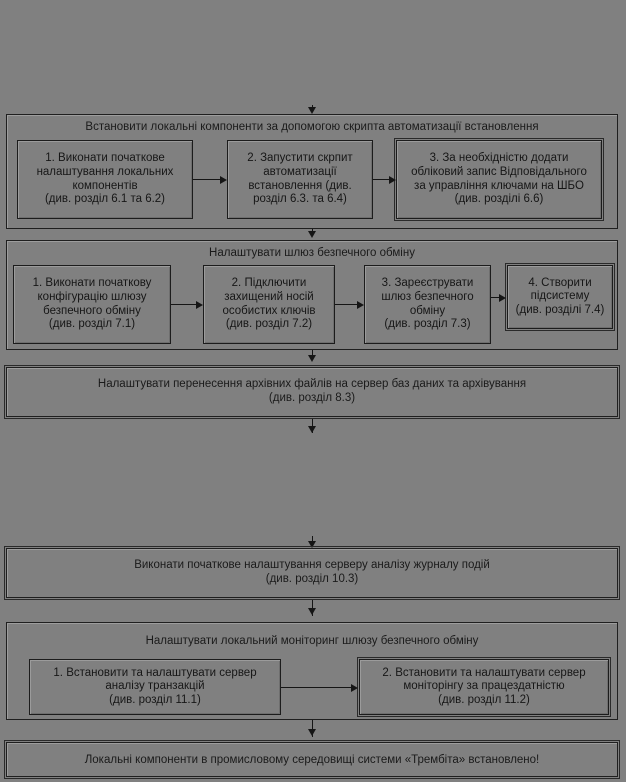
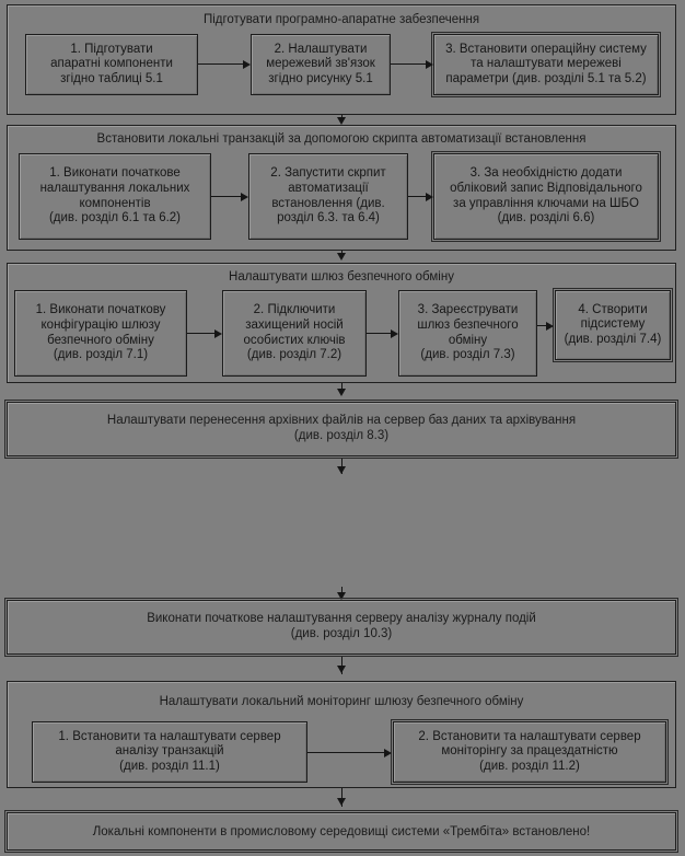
+ Підготувати програмно-апаратне забезпечення
+ 1. Підготувати
+ апаратні компоненти
+ згідно таблиці 5.1
+ 2. Налаштувати
+ мережевий зв'язок
+ згідно рисунку 5.1
+ 3. Встановити операційну систему
+ та налаштувати мережеві
+ параметри (див. розділі 5.1 та 5.2)
- Встановити локальні компоненти за допомогою скрипта автоматизації встановлення
+ Встановити локальні транзакцій за допомогою скрипта автоматизації встановлення
  1. Виконати початкове
  налаштування локальних
  компонентів
  (див. розділ 6.1 та 6.2)
  2. Запустити скрпит
  автоматизації
  встановлення (див.
  розділ 6.3. та 6.4)
  3. За необхідністю додати
  обліковий запис Відповідального
  за управління ключами на ШБО
  (див. розділі 6.6)
  Налаштувати шлюз безпечного обміну
  1. Виконати початкову
  конфігурацію шлюзу
  безпечного обміну
  (див. розділ 7.1)
  2. Підключити
  захищений носій
  особистих ключів
  (див. розділ 7.2)
  3. Зареєструвати
  шлюз безпечного
  обміну
  (див. розділ 7.3)
  4. Створити
  підсистему
  (див. розділі 7.4)
  Налаштувати перенесення архівних файлів на сервер баз даних та архівування
  (див. розділ 8.3)
  Виконати початкове налаштування серверу аналізу журналу подій
  (див. розділ 10.3)
  Налаштувати локальний моніторинг шлюзу безпечного обміну
  1. Встановити та налаштувати сервер
  аналізу транзакцій
  (див. розділ 11.1)
  2. Встановити та налаштувати сервер
  моніторінгу за працездатністю
  (див. розділ 11.2)
  Локальні компоненти в промисловому середовищі системи «Трембіта» встановлено!
